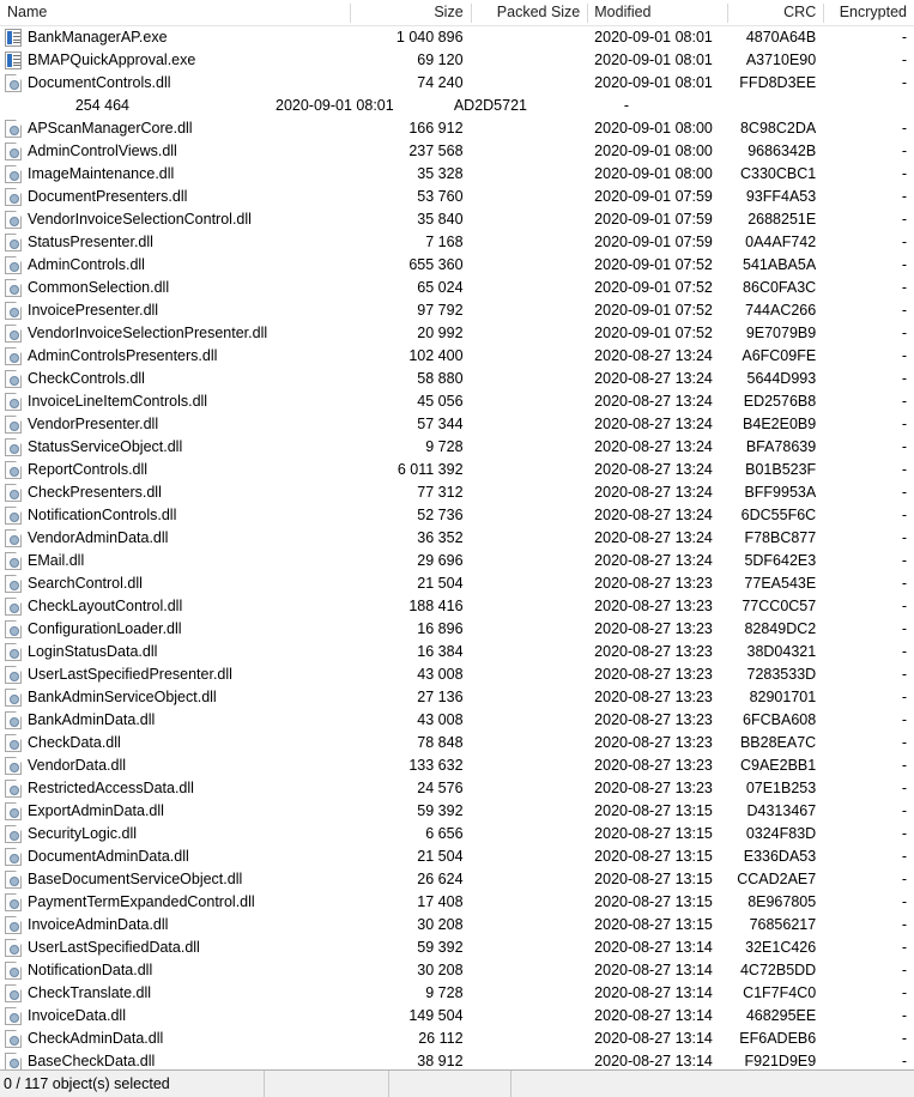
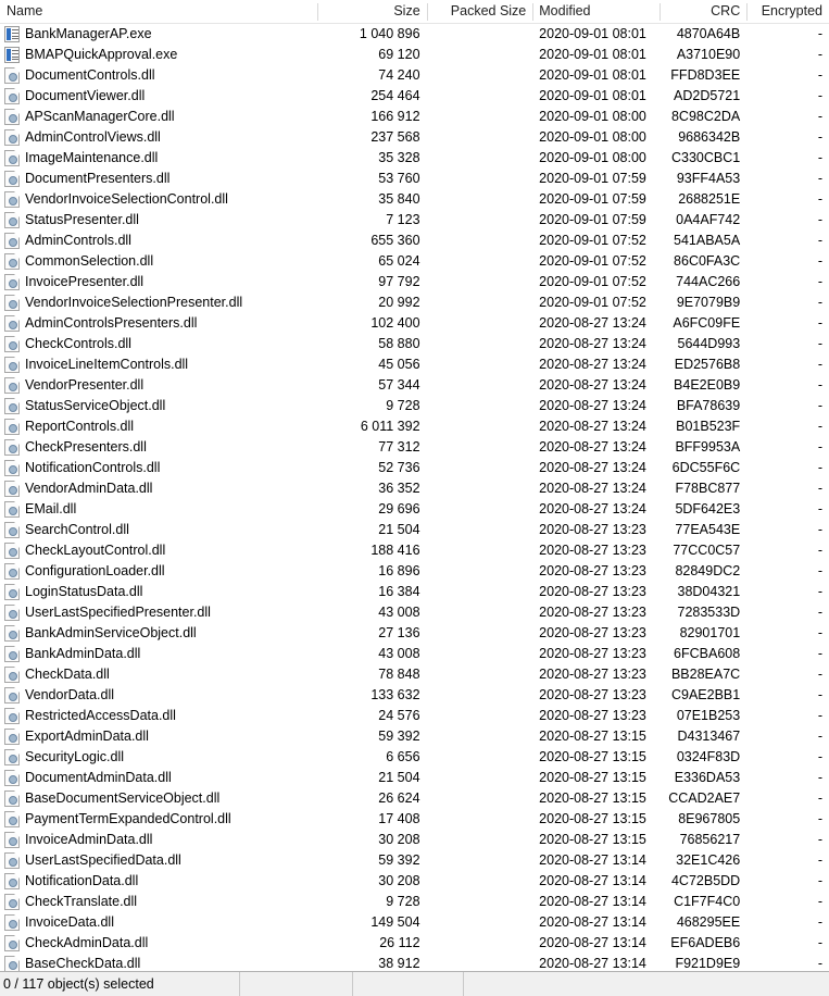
  Name
  Size
  Packed Size
  Modified
  CRC
  Encrypted
  BankManagerAP.exe
  1 040 896
  2020-09-01 08:01
  4870A64B
  -
  BMAPQuickApproval.exe
  69 120
  2020-09-01 08:01
  A3710E90
  -
  DocumentControls.dll
  74 240
  2020-09-01 08:01
  FFD8D3EE
  -
+ DocumentViewer.dll
  254 464
  2020-09-01 08:01
  AD2D5721
  -
  APScanManagerCore.dll
  166 912
  2020-09-01 08:00
  8C98C2DA
  -
  AdminControlViews.dll
  237 568
  2020-09-01 08:00
  9686342B
  -
  ImageMaintenance.dll
  35 328
  2020-09-01 08:00
  C330CBC1
  -
  DocumentPresenters.dll
  53 760
  2020-09-01 07:59
  93FF4A53
  -
  VendorInvoiceSelectionControl.dll
  35 840
  2020-09-01 07:59
  2688251E
  -
  StatusPresenter.dll
- 7 168
+ 7 123
  2020-09-01 07:59
  0A4AF742
  -
  AdminControls.dll
  655 360
  2020-09-01 07:52
  541ABA5A
  -
  CommonSelection.dll
  65 024
  2020-09-01 07:52
  86C0FA3C
  -
  InvoicePresenter.dll
  97 792
  2020-09-01 07:52
  744AC266
  -
  VendorInvoiceSelectionPresenter.dll
  20 992
  2020-09-01 07:52
  9E7079B9
  -
  AdminControlsPresenters.dll
  102 400
  2020-08-27 13:24
  A6FC09FE
  -
  CheckControls.dll
  58 880
  2020-08-27 13:24
  5644D993
  -
  InvoiceLineItemControls.dll
  45 056
  2020-08-27 13:24
  ED2576B8
  -
  VendorPresenter.dll
  57 344
  2020-08-27 13:24
  B4E2E0B9
  -
  StatusServiceObject.dll
  9 728
  2020-08-27 13:24
  BFA78639
  -
  ReportControls.dll
  6 011 392
  2020-08-27 13:24
  B01B523F
  -
  CheckPresenters.dll
  77 312
  2020-08-27 13:24
  BFF9953A
  -
  NotificationControls.dll
  52 736
  2020-08-27 13:24
  6DC55F6C
  -
  VendorAdminData.dll
  36 352
  2020-08-27 13:24
  F78BC877
  -
  EMail.dll
  29 696
  2020-08-27 13:24
  5DF642E3
  -
  SearchControl.dll
  21 504
  2020-08-27 13:23
  77EA543E
  -
  CheckLayoutControl.dll
  188 416
  2020-08-27 13:23
  77CC0C57
  -
  ConfigurationLoader.dll
  16 896
  2020-08-27 13:23
  82849DC2
  -
  LoginStatusData.dll
  16 384
  2020-08-27 13:23
  38D04321
  -
  UserLastSpecifiedPresenter.dll
  43 008
  2020-08-27 13:23
  7283533D
  -
  BankAdminServiceObject.dll
  27 136
  2020-08-27 13:23
  82901701
  -
  BankAdminData.dll
  43 008
  2020-08-27 13:23
  6FCBA608
  -
  CheckData.dll
  78 848
  2020-08-27 13:23
  BB28EA7C
  -
  VendorData.dll
  133 632
  2020-08-27 13:23
  C9AE2BB1
  -
  RestrictedAccessData.dll
  24 576
  2020-08-27 13:23
  07E1B253
  -
  ExportAdminData.dll
  59 392
  2020-08-27 13:15
  D4313467
  -
  SecurityLogic.dll
  6 656
  2020-08-27 13:15
  0324F83D
  -
  DocumentAdminData.dll
  21 504
  2020-08-27 13:15
  E336DA53
  -
  BaseDocumentServiceObject.dll
  26 624
  2020-08-27 13:15
  CCAD2AE7
  -
  PaymentTermExpandedControl.dll
  17 408
  2020-08-27 13:15
  8E967805
  -
  InvoiceAdminData.dll
  30 208
  2020-08-27 13:15
  76856217
  -
  UserLastSpecifiedData.dll
  59 392
  2020-08-27 13:14
  32E1C426
  -
  NotificationData.dll
  30 208
  2020-08-27 13:14
  4C72B5DD
  -
  CheckTranslate.dll
  9 728
  2020-08-27 13:14
  C1F7F4C0
  -
  InvoiceData.dll
  149 504
  2020-08-27 13:14
  468295EE
  -
  CheckAdminData.dll
  26 112
  2020-08-27 13:14
  EF6ADEB6
  -
  BaseCheckData.dll
  38 912
  2020-08-27 13:14
  F921D9E9
  -
  0 / 117 object(s) selected
